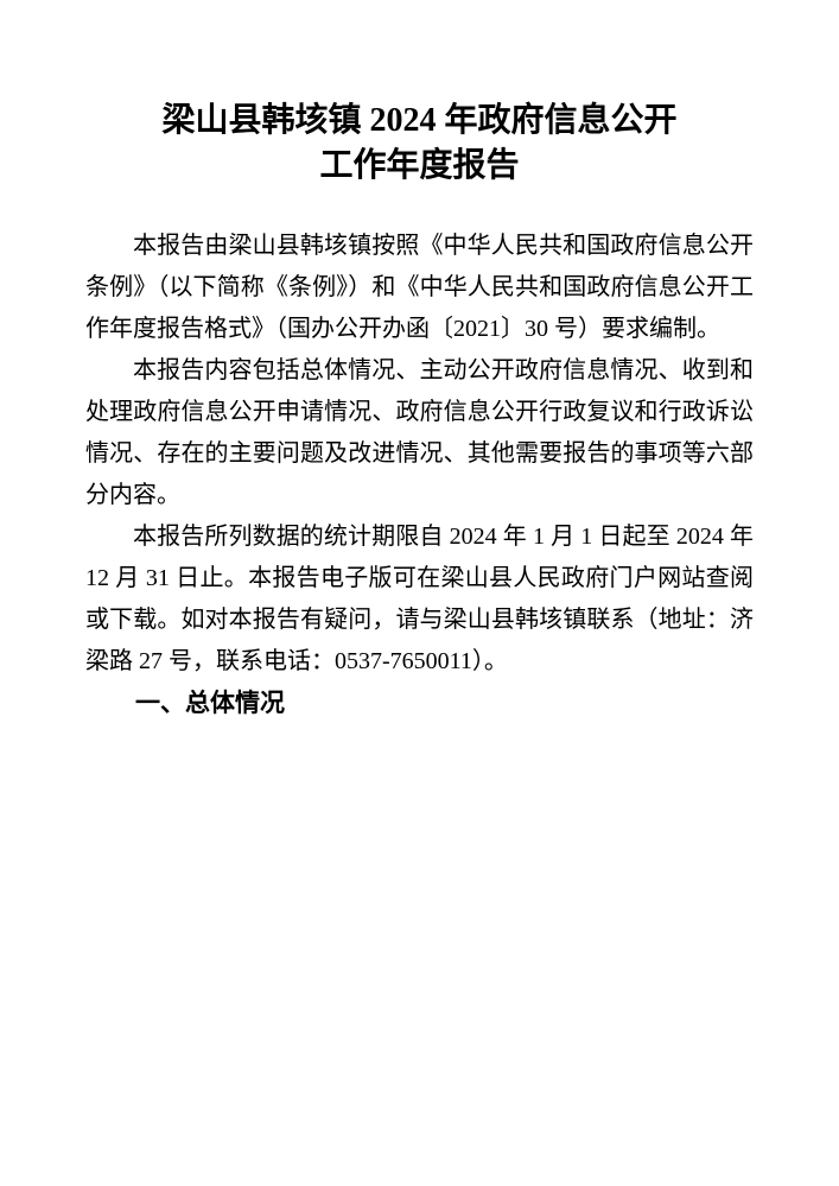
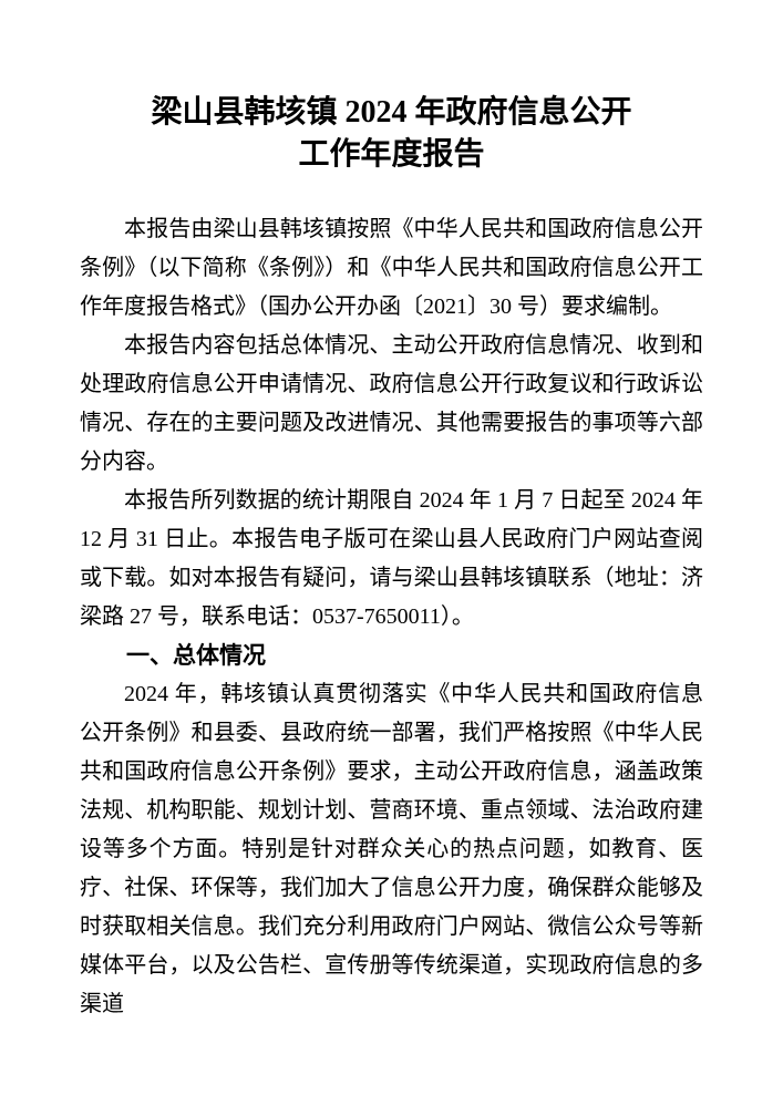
  梁山县韩垓镇 2024 年政府信息公开
  工作年度报告
  本报告由梁山县韩垓镇按照《中华人民共和国政府信息公开条例》（以下简称《条例》）和《中华人民共和国政府信息公开工作年度报告格式》（国办公开办函〔2021〕30 号）要求编制。
  本报告内容包括总体情况、主动公开政府信息情况、收到和处理政府信息公开申请情况、政府信息公开行政复议和行政诉讼情况、存在的主要问题及改进情况、其他需要报告的事项等六部分内容。
- 本报告所列数据的统计期限自 2024 年 1 月 1 日起至 2024 年 12 月 31 日止。本报告电子版可在梁山县人民政府门户网站查阅或下载。如对本报告有疑问，请与梁山县韩垓镇联系（地址：济梁路 27 号，联系电话：0537-7650011）。
+ 本报告所列数据的统计期限自 2024 年 1 月 7 日起至 2024 年 12 月 31 日止。本报告电子版可在梁山县人民政府门户网站查阅或下载。如对本报告有疑问，请与梁山县韩垓镇联系（地址：济梁路 27 号，联系电话：0537-7650011）。
  一、总体情况
+ 2024 年，韩垓镇认真贯彻落实《中华人民共和国政府信息公开条例》和县委、县政府统一部署，我们严格按照《中华人民共和国政府信息公开条例》要求，主动公开政府信息，涵盖政策法规、机构职能、规划计划、营商环境、重点领域、法治政府建设等多个方面。特别是针对群众关心的热点问题，如教育、医疗、社保、环保等，我们加大了信息公开力度，确保群众能够及时获取相关信息。我们充分利用政府门户网站、微信公众号等新媒体平台，以及公告栏、宣传册等传统渠道，实现政府信息的多渠道
